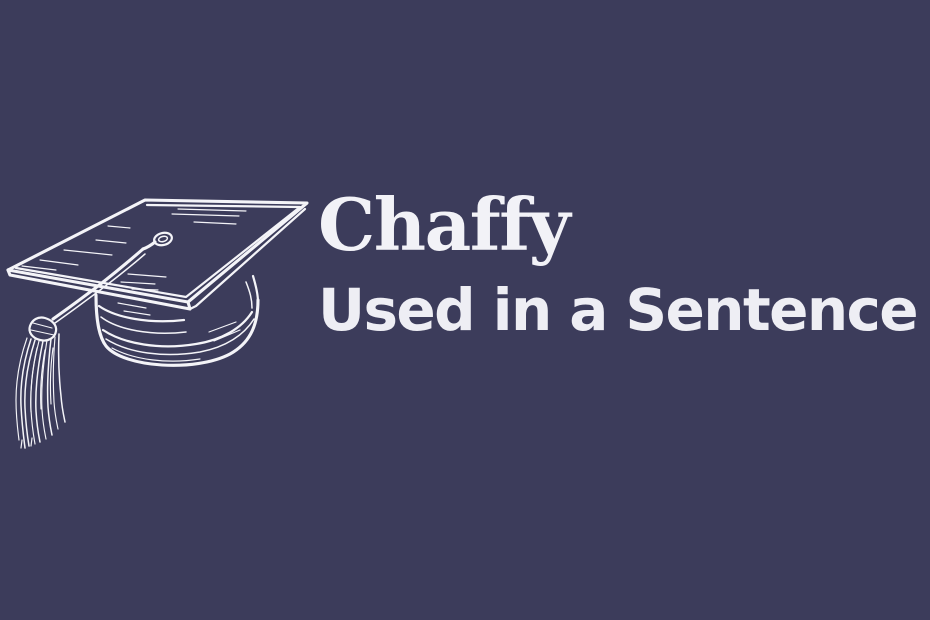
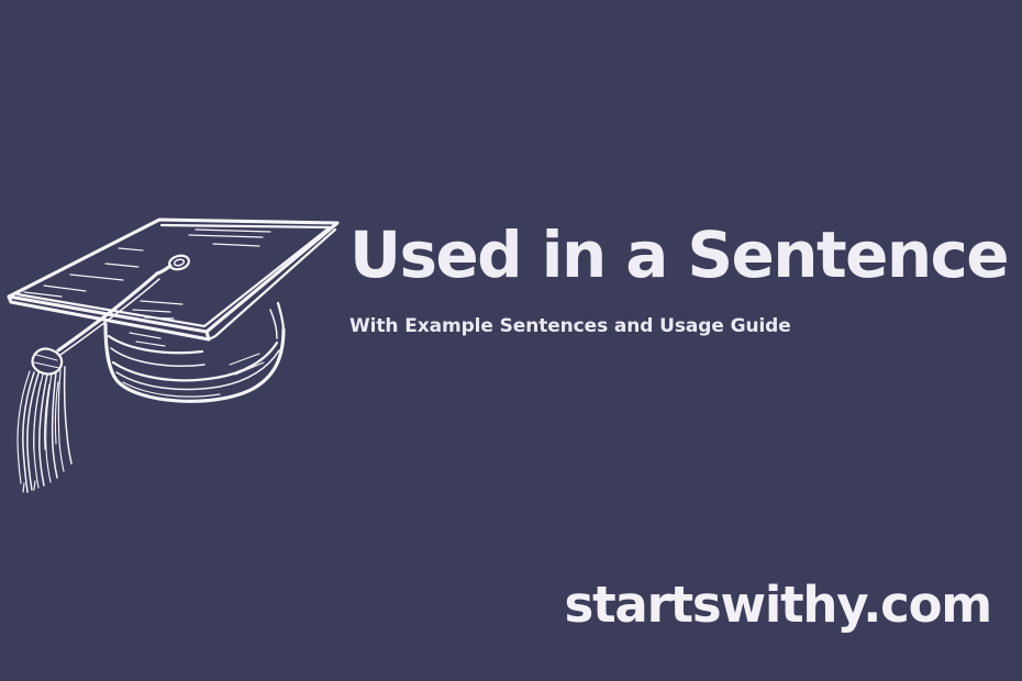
- Chaffy
  Used in a Sentence
+ With Example Sentences and Usage Guide
+ startswithy.com
